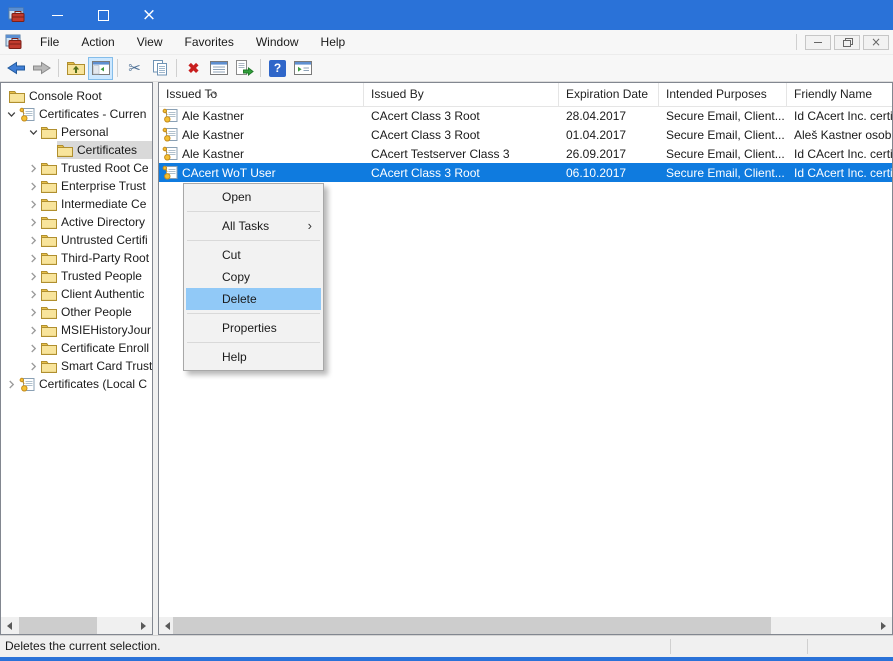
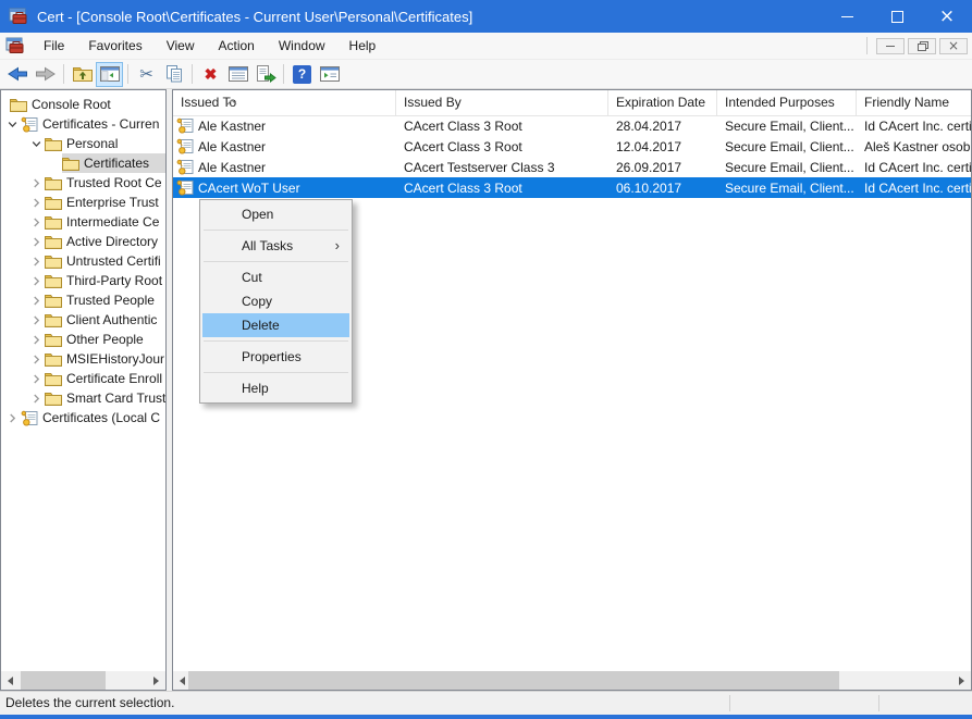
+ Cert - [Console Root\Certificates - Current User\Personal\Certificates]
  ×
  File
- Action
+ Favorites
  View
- Favorites
+ Action
  Window
  Help
  ×
  ✂
  ✖
  ?
  Console Root
  Certificates - Curren
  Personal
  Certificates
  Trusted Root Ce
  Enterprise Trust
  Intermediate Ce
  Active Directory
  Untrusted Certifi
  Third-Party Root
  Trusted People
  Client Authentic
  Other People
  MSIEHistoryJour
  Certificate Enroll
  Smart Card Trust
  Certificates (Local C
  Issued To
  Issued By
  Expiration Date
  Intended Purposes
  Friendly Name
  Ale Kastner
  CAcert Class 3 Root
  28.04.2017
  Secure Email, Client...
  Id CAcert Inc. certi
  Ale Kastner
  CAcert Class 3 Root
- 01.04.2017
+ 12.04.2017
  Secure Email, Client...
  Aleš Kastner osob
  Ale Kastner
  CAcert Testserver Class 3
  26.09.2017
  Secure Email, Client...
  Id CAcert Inc. certi
  CAcert WoT User
  CAcert Class 3 Root
  06.10.2017
  Secure Email, Client...
  Id CAcert Inc. certi
  Open
  All Tasks
  ›
  Cut
  Copy
  Delete
  Properties
  Help
  Deletes the current selection.
